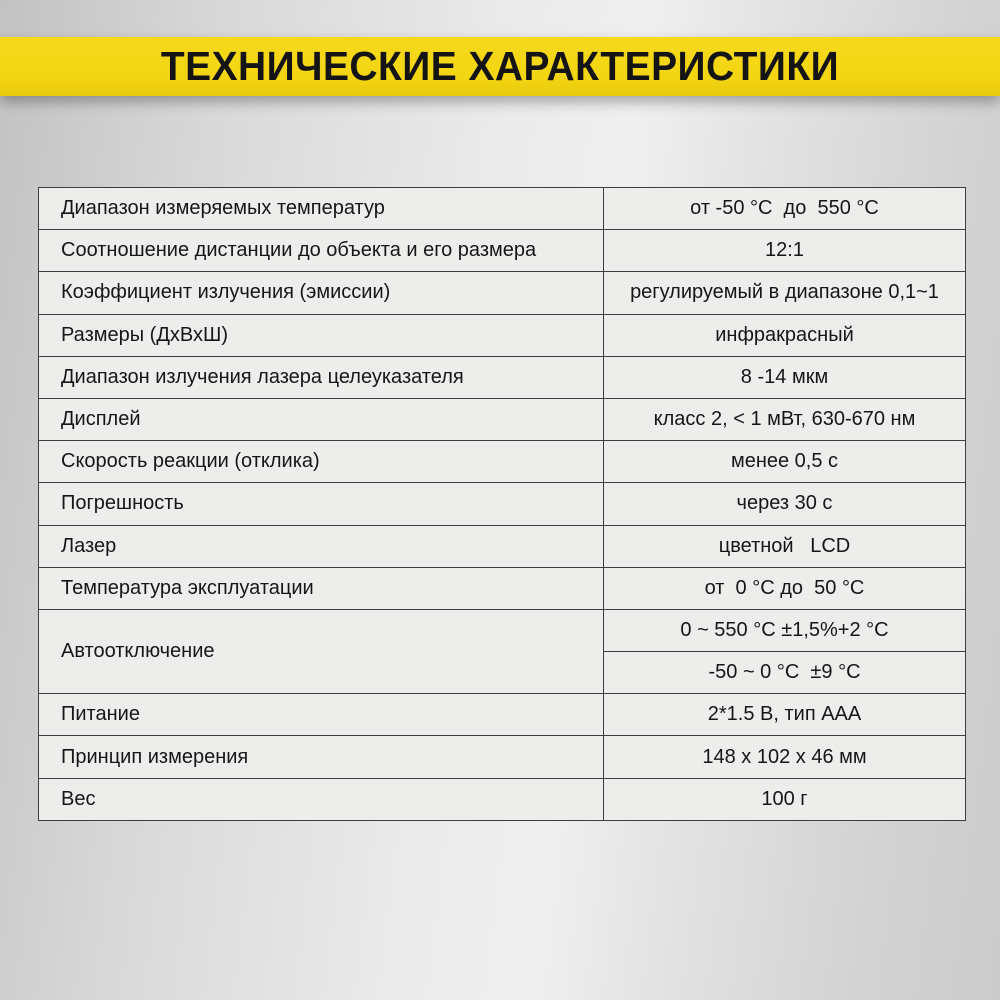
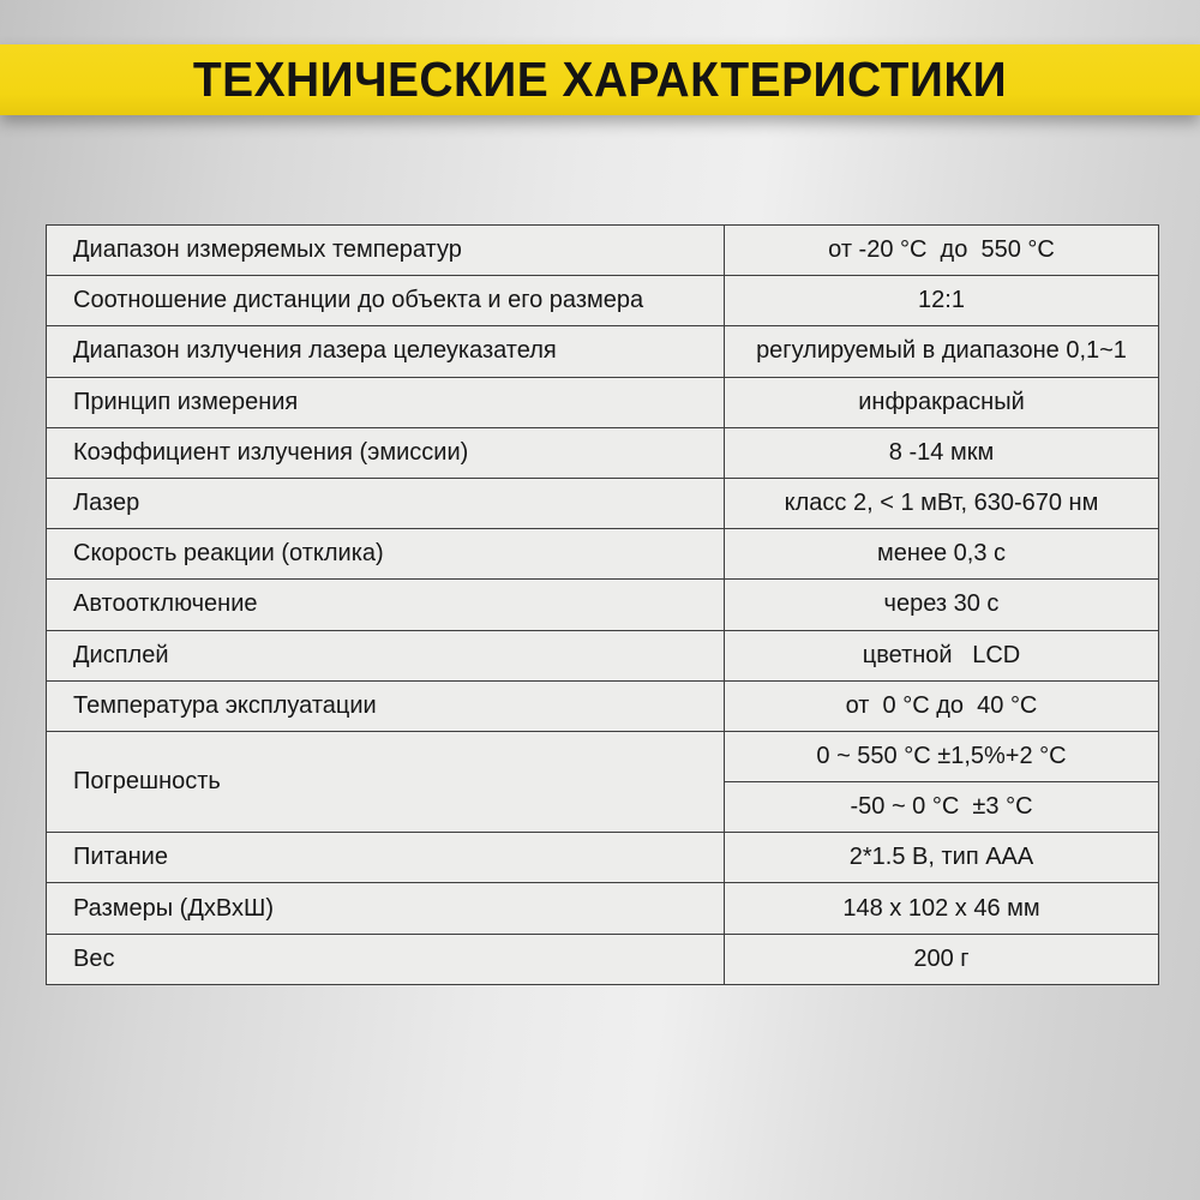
  ТЕХНИЧЕСКИЕ ХАРАКТЕРИСТИКИ
- Диапазон измеряемых температур	от -50 °C до 550 °C
+ Диапазон измеряемых температур	от -20 °C до 550 °C
  Соотношение дистанции до объекта и его размера	12:1
- Коэффициент излучения (эмиссии)	регулируемый в диапазоне 0,1~1
+ Диапазон излучения лазера целеуказателя	регулируемый в диапазоне 0,1~1
- Размеры (ДхВхШ)	инфракрасный
+ Принцип измерения	инфракрасный
- Диапазон излучения лазера целеуказателя	8 -14 мкм
+ Коэффициент излучения (эмиссии)	8 -14 мкм
- Дисплей	класс 2, < 1 мВт, 630-670 нм
+ Лазер	класс 2, < 1 мВт, 630-670 нм
- Скорость реакции (отклика)	менее 0,5 с
+ Скорость реакции (отклика)	менее 0,3 с
- Погрешность	через 30 с
+ Автоотключение	через 30 с
- Лазер	цветной LCD
+ Дисплей	цветной LCD
- Температура эксплуатации	от 0 °C до 50 °C
+ Температура эксплуатации	от 0 °C до 40 °C
- Автоотключение	0 ~ 550 °C ±1,5%+2 °C
+ Погрешность	0 ~ 550 °C ±1,5%+2 °C
- -50 ~ 0 °C ±9 °C
+ -50 ~ 0 °C ±3 °C
  Питание	2*1.5 В, тип ААА
- Принцип измерения	148 x 102 x 46 мм
+ Размеры (ДхВхШ)	148 x 102 x 46 мм
- Вес	100 г
+ Вес	200 г
